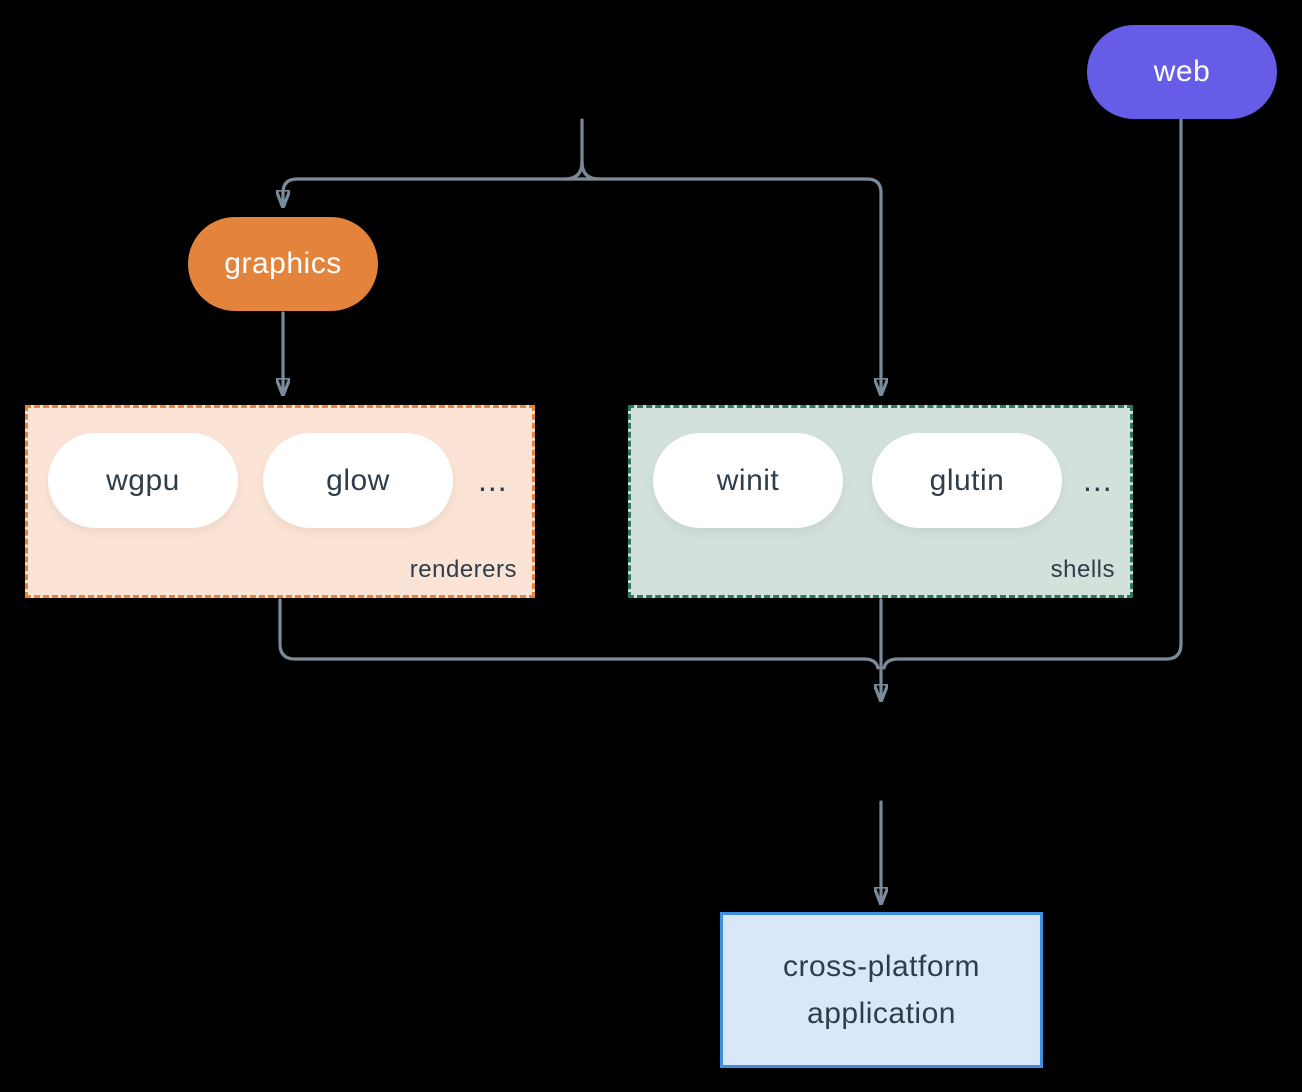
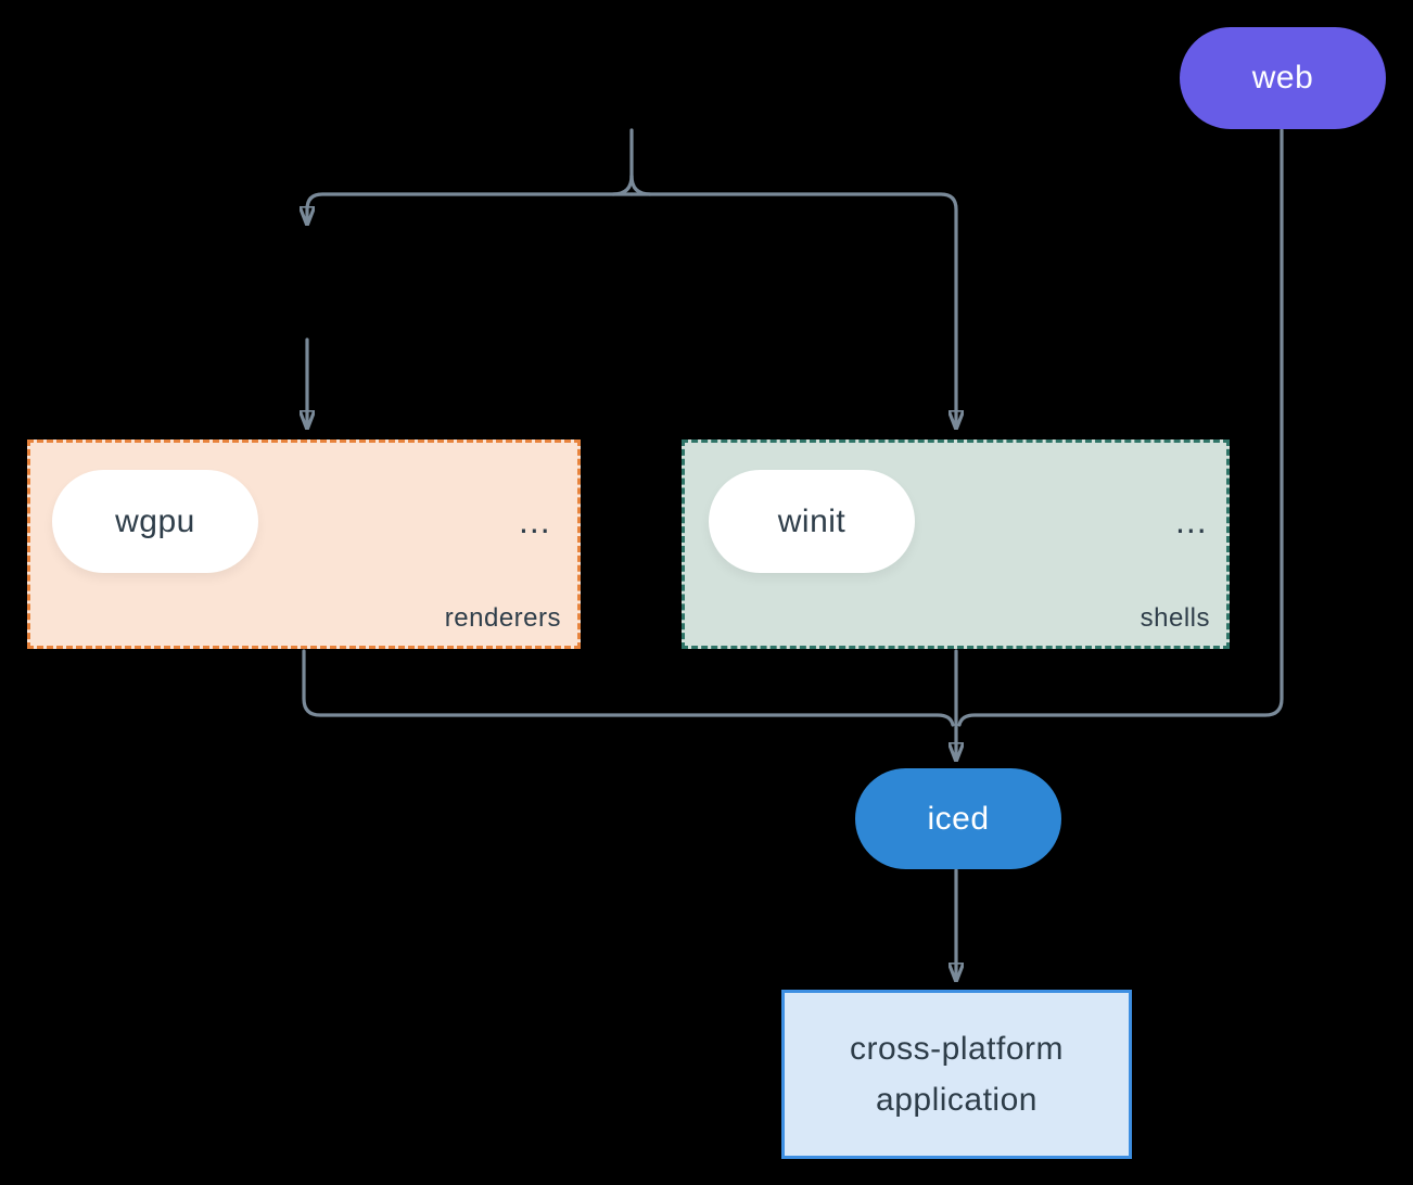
  web
- graphics
  wgpu
- glow
  ...
  renderers
  winit
- glutin
  ...
  shells
+ iced
  cross-platform application
